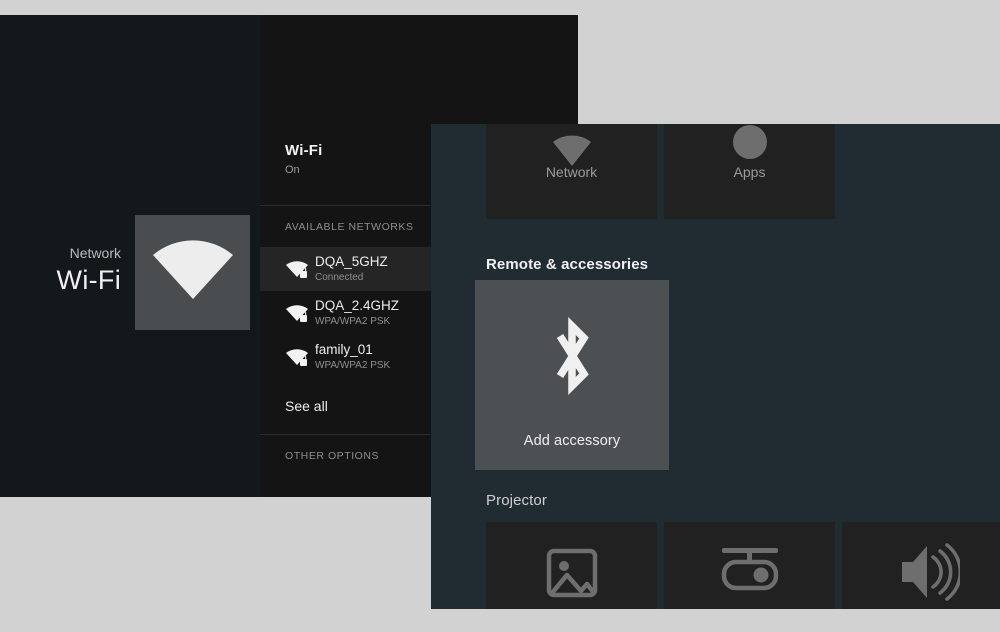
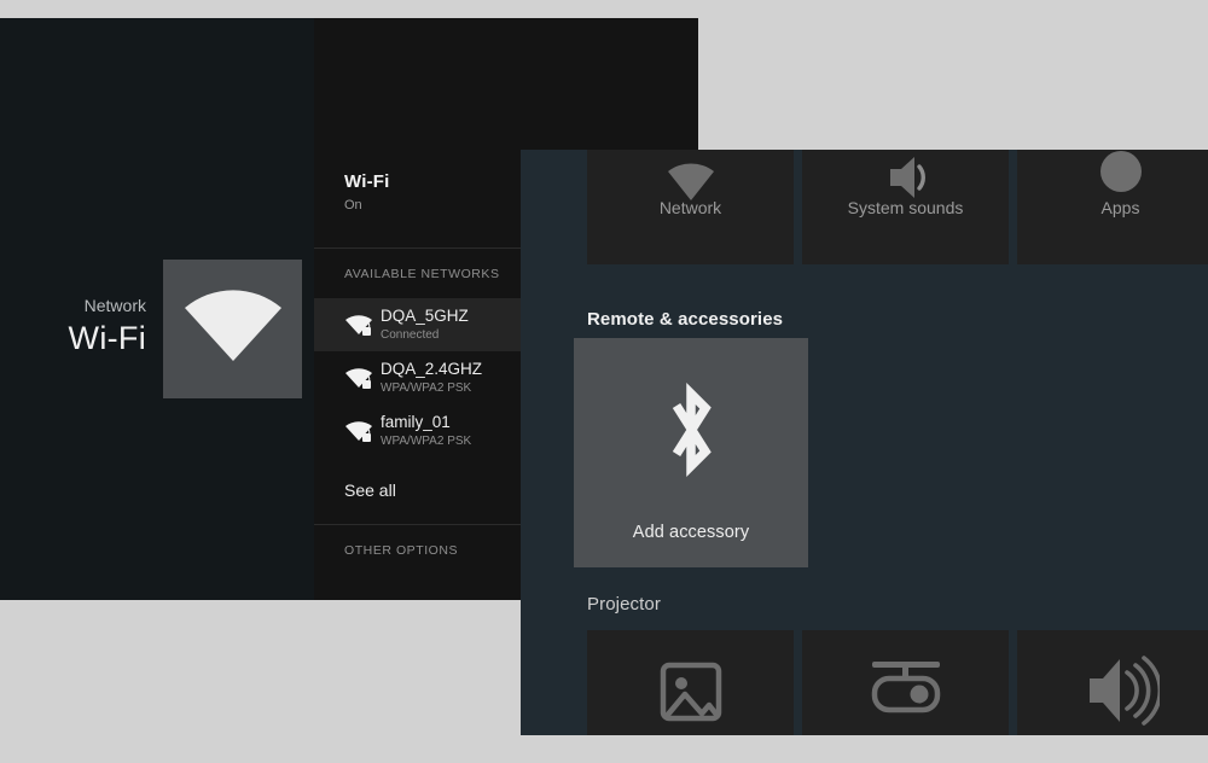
  Network
  Wi-Fi
  Wi-Fi
  On
  AVAILABLE NETWORKS
  DQA_5GHZ
  Connected
  DQA_2.4GHZ
  WPA/WPA2 PSK
  family_01
  WPA/WPA2 PSK
  See all
  OTHER OPTIONS
  Network
+ System sounds
  Apps
  Remote & accessories
  Add accessory
  Projector
